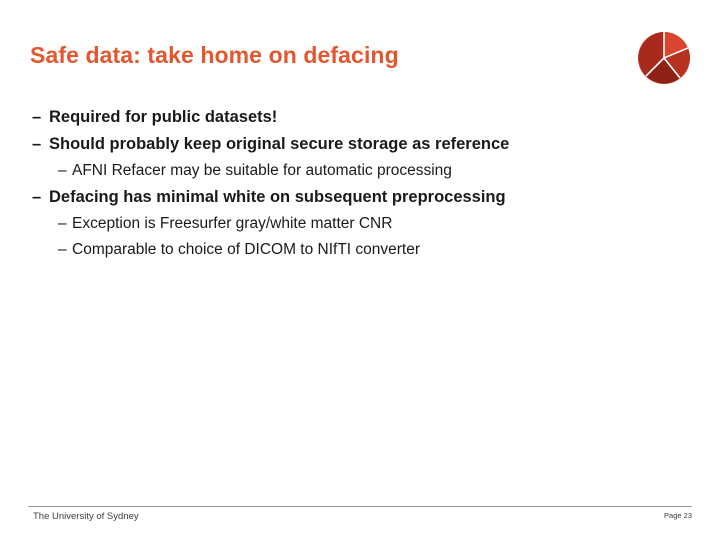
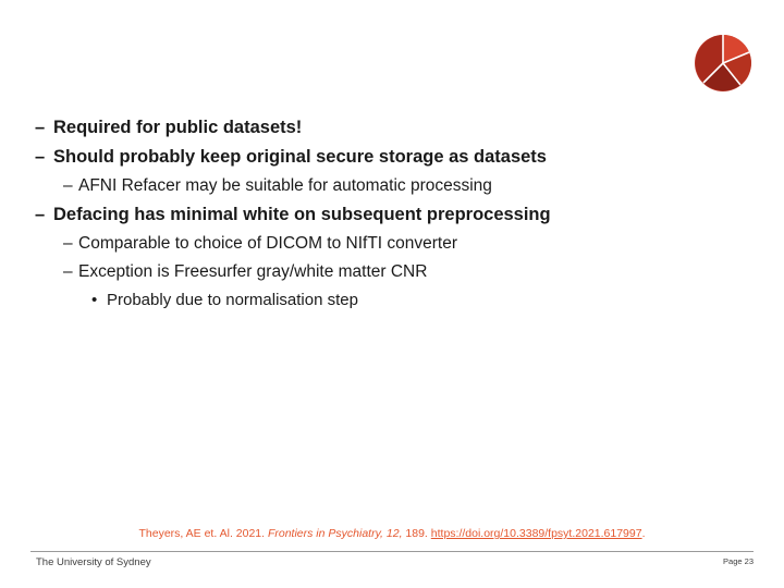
- Safe data: take home on defacing
  –
  Required for public datasets!
  –
- Should probably keep original secure storage as reference
+ Should probably keep original secure storage as datasets
  –
  AFNI Refacer may be suitable for automatic processing
  –
  Defacing has minimal white on subsequent preprocessing
  –
- Exception is Freesurfer gray/white matter CNR
+ Comparable to choice of DICOM to NIfTI converter
  –
- Comparable to choice of DICOM to NIfTI converter
+ Exception is Freesurfer gray/white matter CNR
+ •
+ Probably due to normalisation step
+ Theyers, AE et. Al. 2021. Frontiers in Psychiatry, 12, 189. https://doi.org/10.3389/fpsyt.2021.617997.
  The University of Sydney
  Page 23
